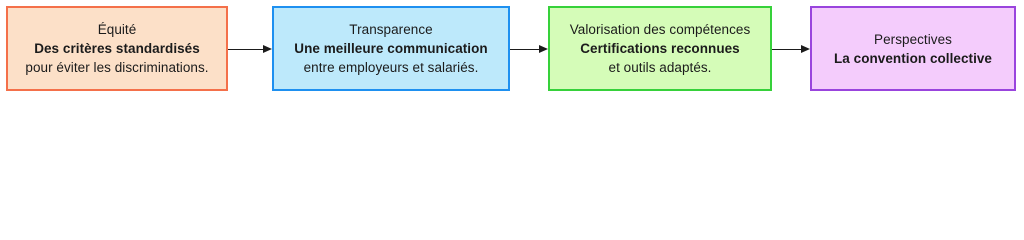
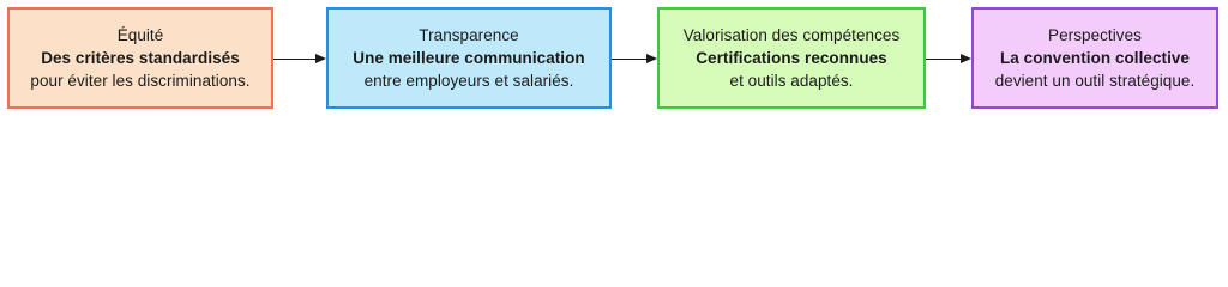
  Équité
  Des critères standardisés
  pour éviter les discriminations.
  Transparence
  Une meilleure communication
  entre employeurs et salariés.
  Valorisation des compétences
  Certifications reconnues
  et outils adaptés.
  Perspectives
  La convention collective
+ devient un outil stratégique.
